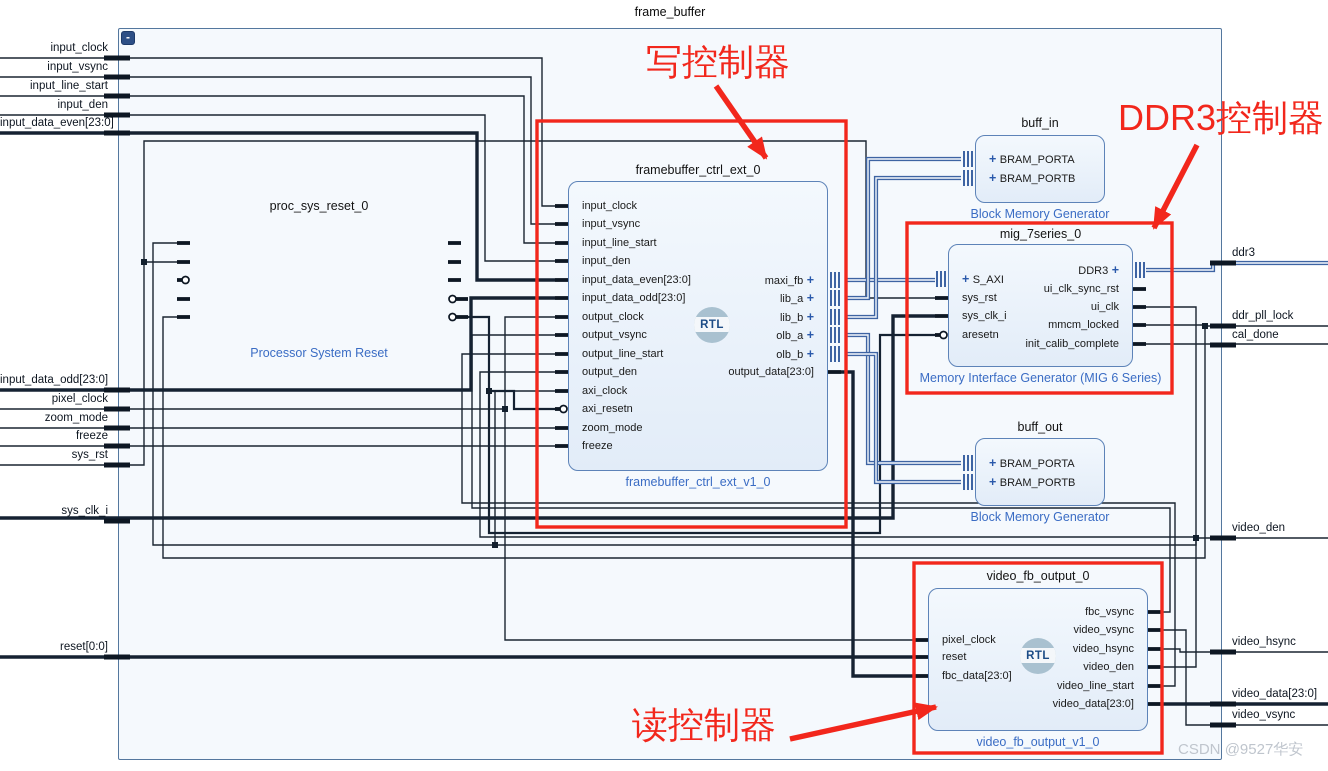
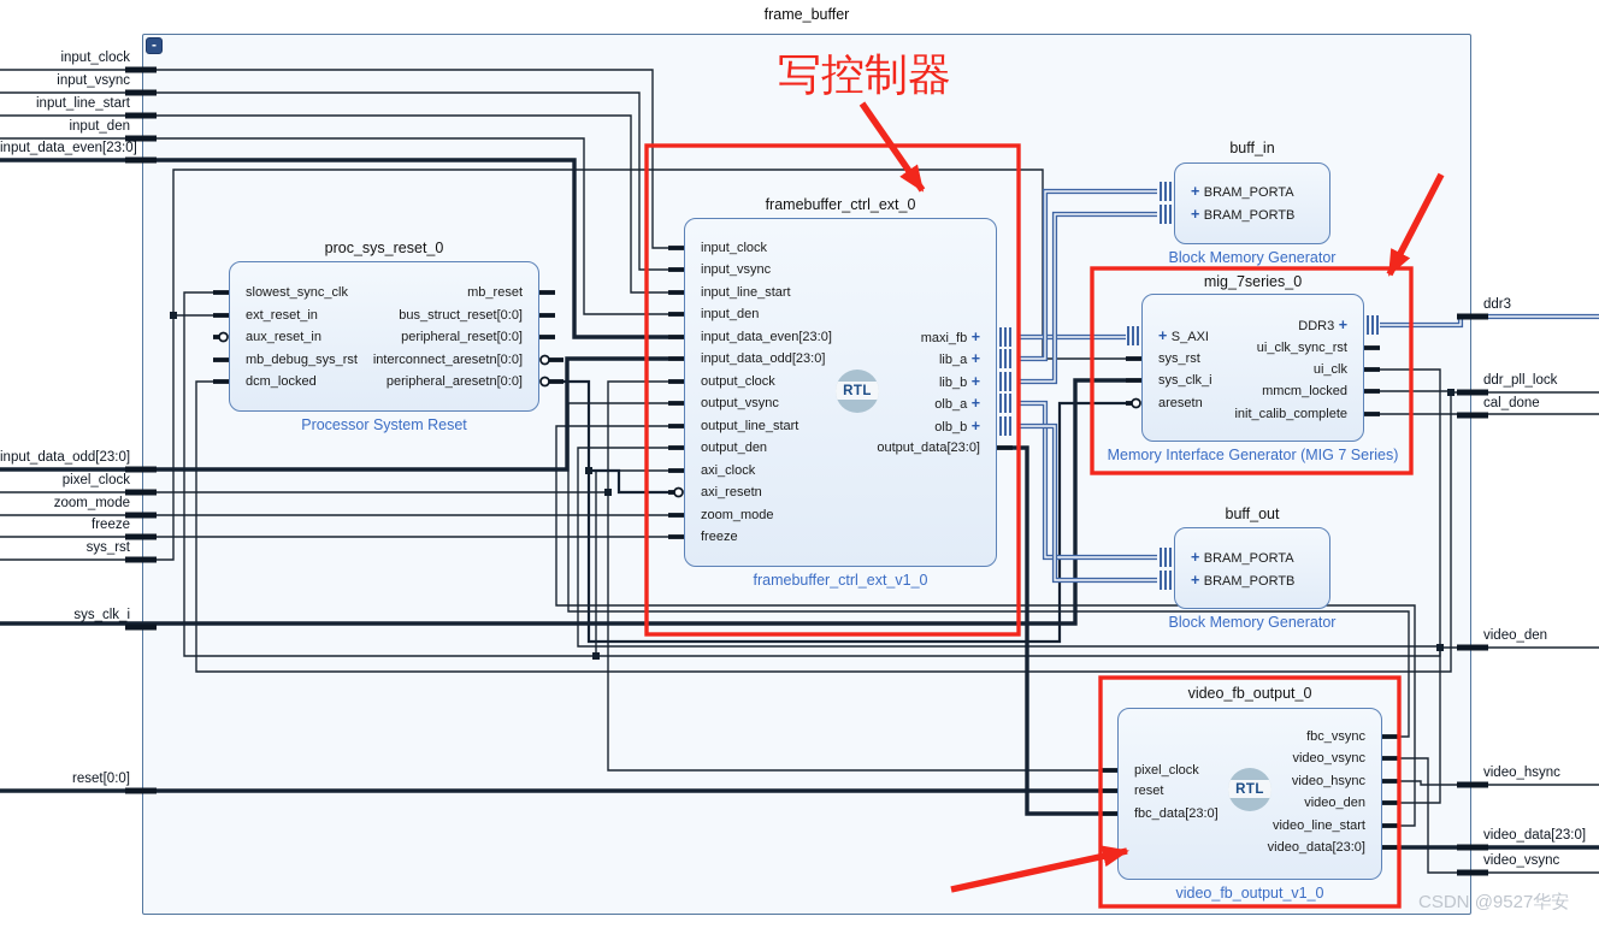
  frame_buffer
  -
  input_clock
  input_vsync
  input_line_start
  input_den
  input_data_even[23:0
  input_data_odd[23:0]
  pixel_clock
  zoom_mode
  freeze
  sys_rst
  sys_clk_i
  reset[0:0]
  ddr3
  ddr_pll_lock
  cal_done
  video_den
  video_hsync
  video_data[23:0]
  video_vsync
+ slowest_sync_clk
+ ext_reset_in
+ aux_reset_in
+ mb_debug_sys_rst
+ dcm_locked
+ mb_reset
+ bus_struct_reset[0:0]
+ peripheral_reset[0:0]
+ interconnect_aresetn[0:0]
+ peripheral_aresetn[0:0]
  proc_sys_reset_0
  Processor System Reset
  input_clock
  input_vsync
  input_line_start
  input_den
  input_data_even[23:0]
  input_data_odd[23:0]
  output_clock
  output_vsync
  output_line_start
  output_den
  axi_clock
  axi_resetn
  zoom_mode
  freeze
  maxi_fb +
  lib_a +
  lib_b +
  olb_a +
  olb_b +
  output_data[23:0]
  framebuffer_ctrl_ext_0
  framebuffer_ctrl_ext_v1_0
  RTL
  + BRAM_PORTA
  + BRAM_PORTB
  buff_in
  Block Memory Generator
  + S_AXI
  sys_rst
  sys_clk_i
  aresetn
  DDR3 +
  ui_clk_sync_rst
  ui_clk
  mmcm_locked
  init_calib_complete
  mig_7series_0
- Memory Interface Generator (MIG 6 Series)
+ Memory Interface Generator (MIG 7 Series)
  + BRAM_PORTA
  + BRAM_PORTB
  buff_out
  Block Memory Generator
  pixel_clock
  reset
  fbc_data[23:0]
  fbc_vsync
  video_vsync
  video_hsync
  video_den
  video_line_start
  video_data[23:0]
  video_fb_output_0
  video_fb_output_v1_0
  RTL
  写控制器
- DDR3控制器
- 读控制器
  CSDN @9527华安
